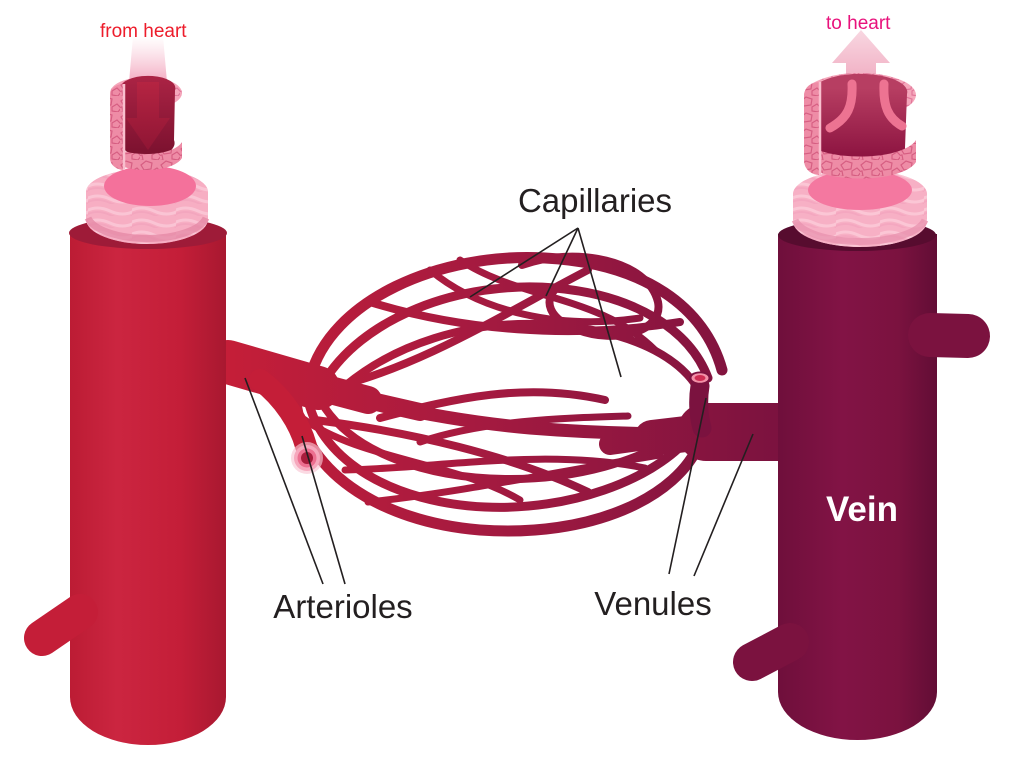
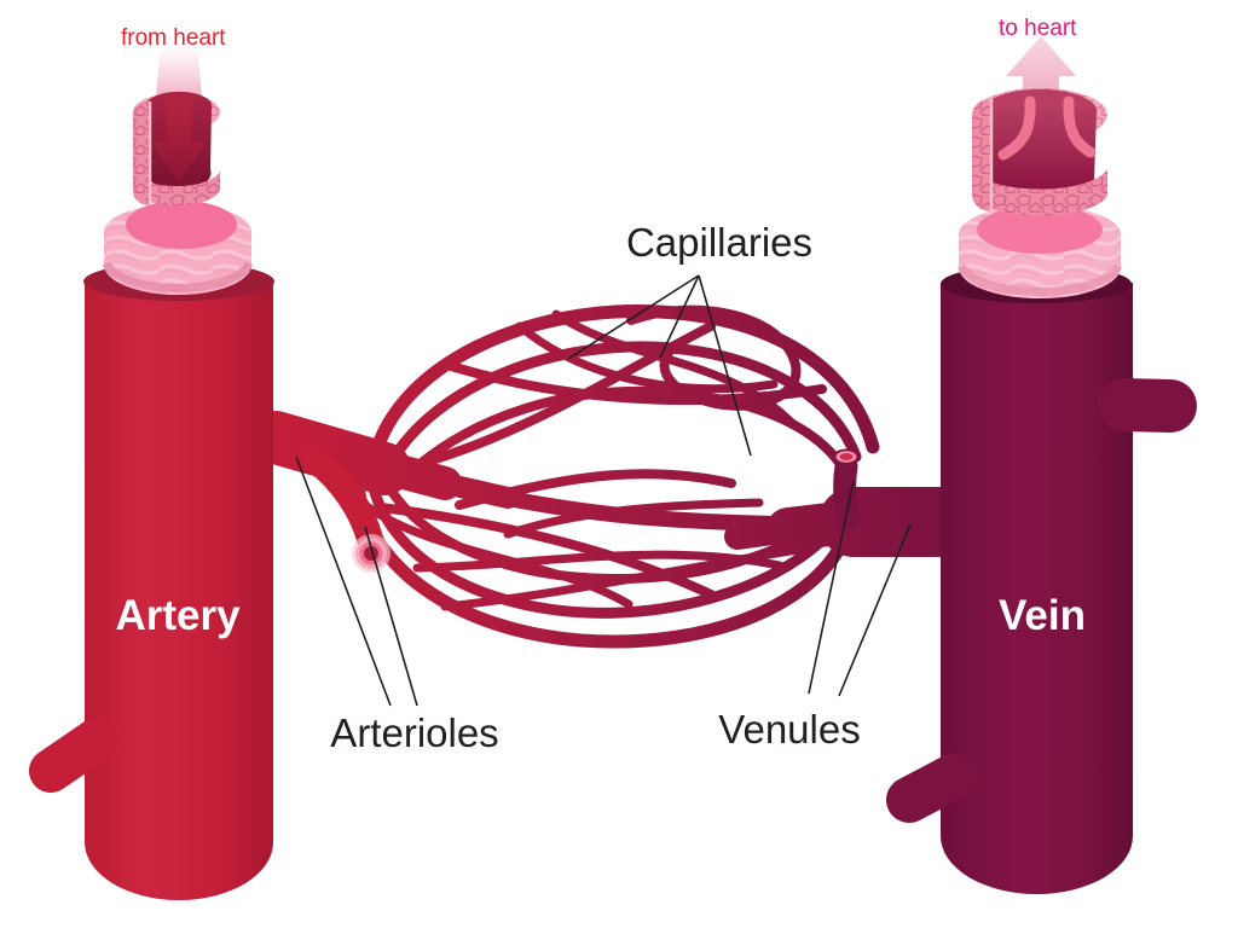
  from heart
  to heart
  Capillaries
+ Artery
  Vein
  Arterioles
  Venules
